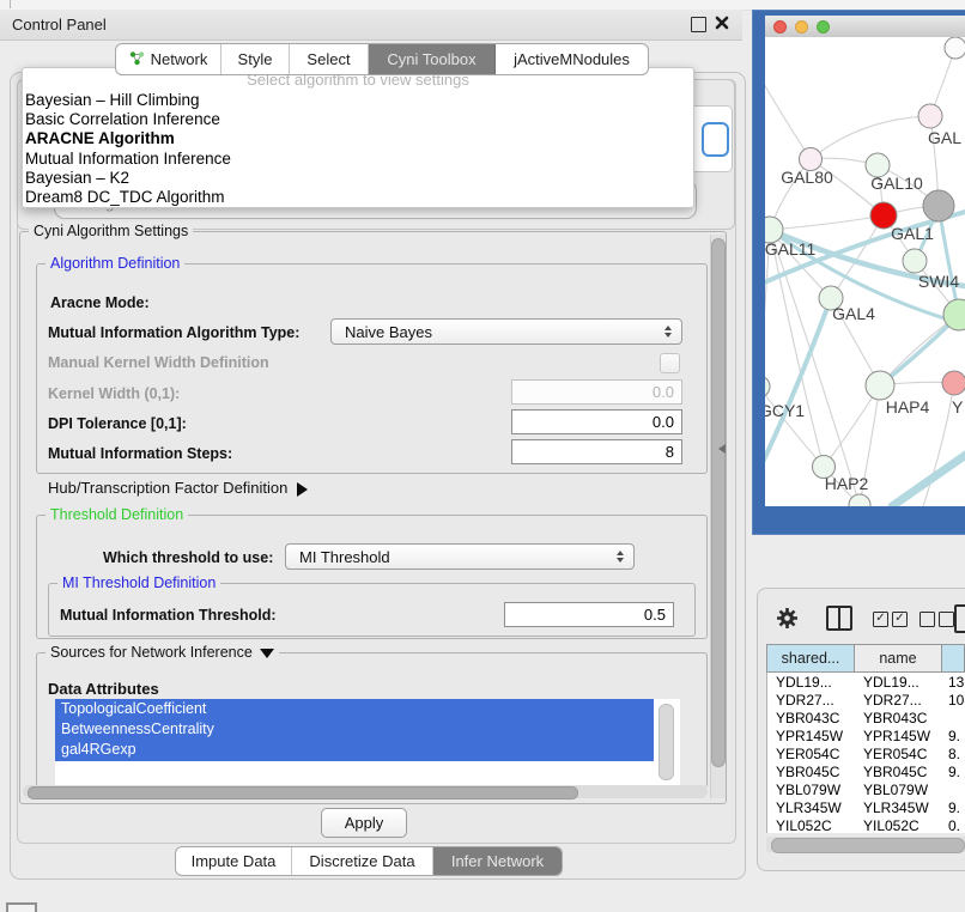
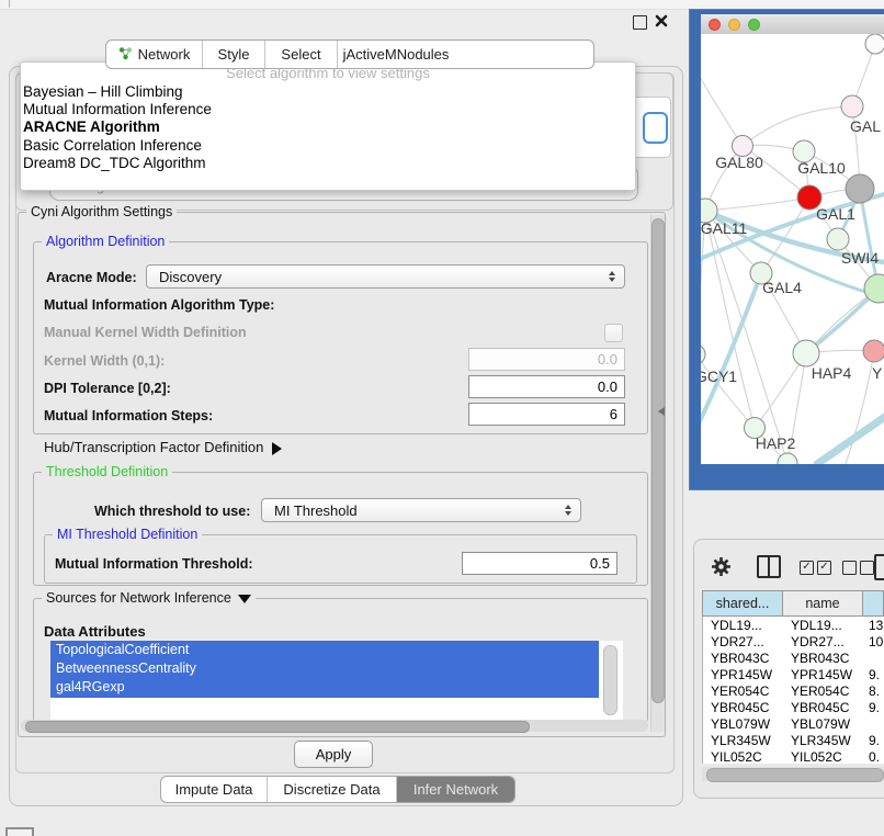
- Control Panel
  Network
  Style
  Select
- Cyni Toolbox
  jActiveMNodules
  Select algorithm to view settings
  Bayesian – Hill Climbing
- Basic Correlation Inference
+ Mutual Information Inference
  ARACNE Algorithm
- Mutual Information Inference
+ Basic Correlation Inference
- Bayesian – K2
  Dream8 DC_TDC Algorithm
  Cyni Algorithm Settings
  Algorithm Definition
  Aracne Mode:
+ Discovery
  Mutual Information Algorithm Type:
- Naive Bayes
  Manual Kernel Width Definition
  Kernel Width (0,1):
  0.0
- DPI Tolerance [0,1]:
+ DPI Tolerance [0,2]:
  0.0
  Mutual Information Steps:
- 8
+ 6
  Hub/Transcription Factor Definition
  Threshold Definition
  Which threshold to use:
  MI Threshold
  MI Threshold Definition
  Mutual Information Threshold:
  0.5
  Sources for Network Inference
  Data Attributes
  TopologicalCoefficient
  BetweennessCentrality
  gal4RGexp
  Apply
  Impute Data
  Discretize Data
  Infer Network
  GAL
  GAL80
  GAL10
  GAL1
  GAL11
  SWI4
  GAL4
  GCY1
  HAP4
  Y
  HAP2
  ✓
  ✓
  shared...
  name
  YDL19...
  YDL19...
  13
  YDR27...
  YDR27...
  10
  YBR043C
  YBR043C
  YPR145W
  YPR145W
  9.
  YER054C
  YER054C
  8.
  YBR045C
  YBR045C
  9.
  YBL079W
  YBL079W
  YLR345W
  YLR345W
  9.
  YIL052C
  YIL052C
  0.
